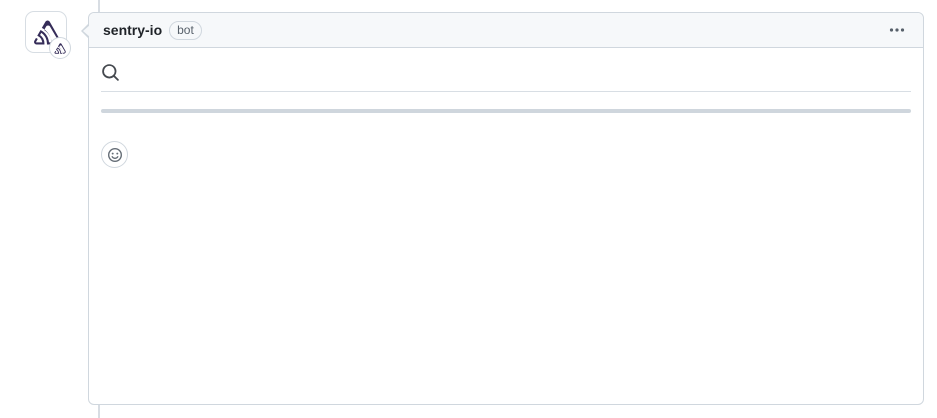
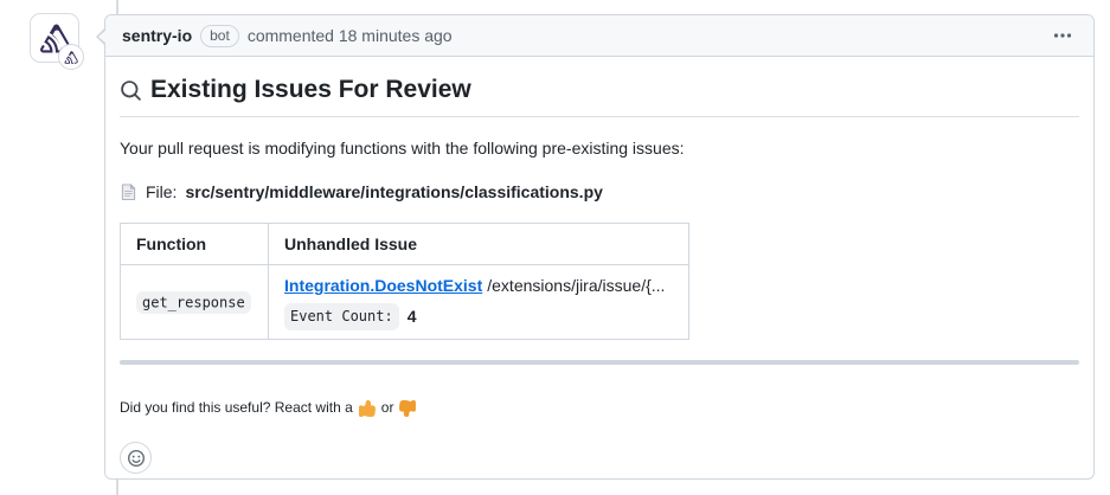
  sentry-io
  bot
+ commented 18 minutes ago
+ Existing Issues For Review
+ Your pull request is modifying functions with the following pre-existing issues:
+ File:
+ src/sentry/middleware/integrations/classifications.py
+ Function	Unhandled Issue
+ get_response	Integration.DoesNotExist /extensions/jira/issue/{... Event Count: 4
+ Did you find this useful? React with a
+ or
